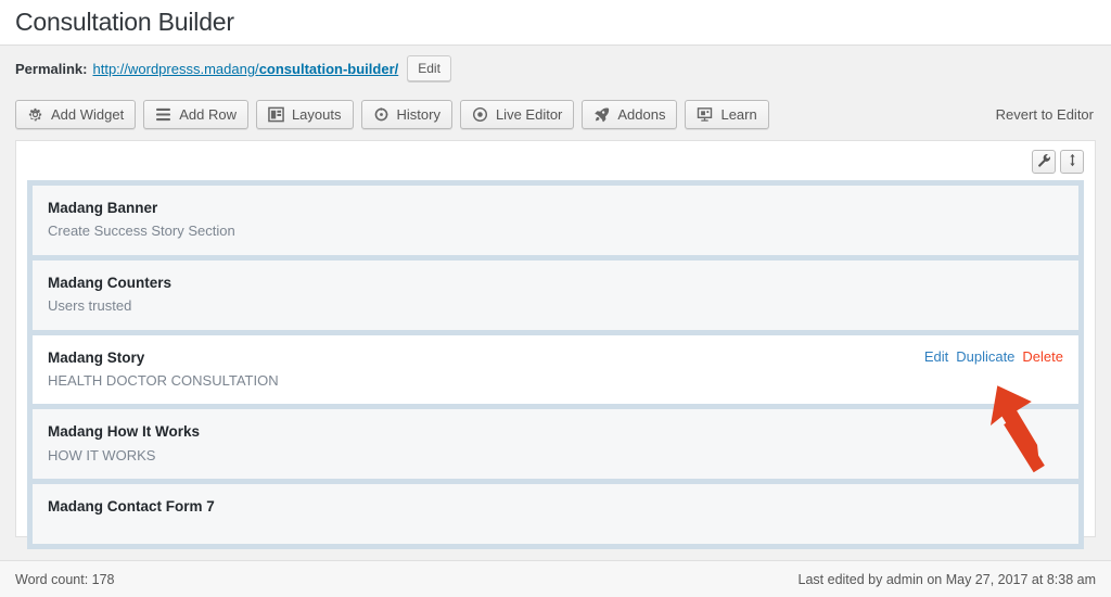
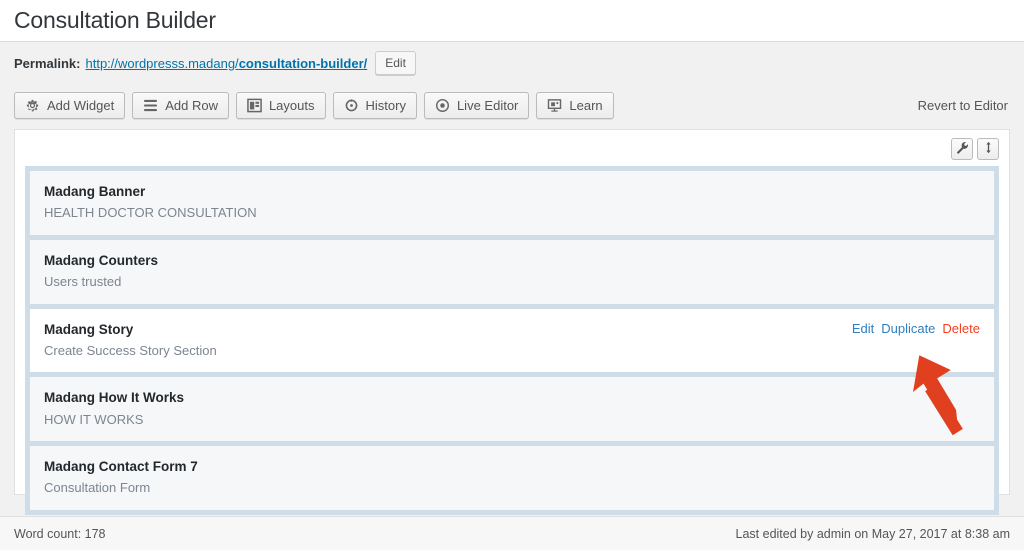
  Consultation Builder
  Permalink:
  http://wordpresss.madang/consultation-builder/
  Edit
  Add Widget
  Add Row
  Layouts
  History
  Live Editor
- Addons
  Learn
  Revert to Editor
  Madang Banner
- Create Success Story Section
+ HEALTH DOCTOR CONSULTATION
  Madang Counters
  Users trusted
  Madang Story
- HEALTH DOCTOR CONSULTATION
+ Create Success Story Section
  Edit
  Duplicate
  Delete
  Madang How It Works
  HOW IT WORKS
  Madang Contact Form 7
+ Consultation Form
  Word count: 178
  Last edited by admin on May 27, 2017 at 8:38 am
